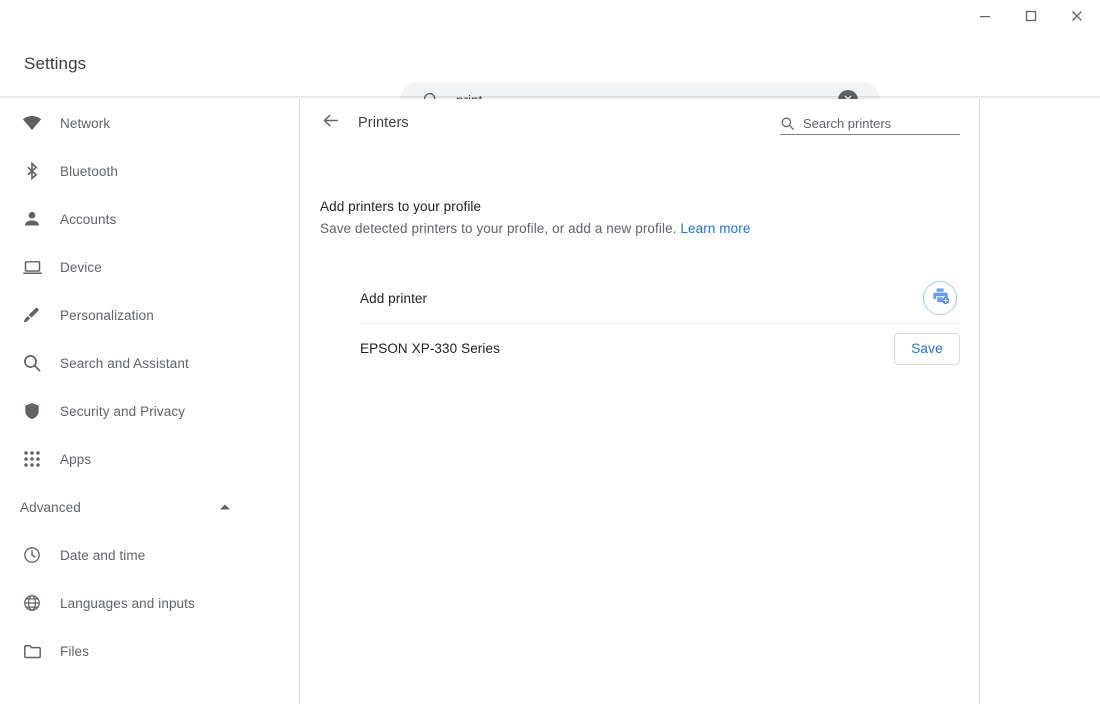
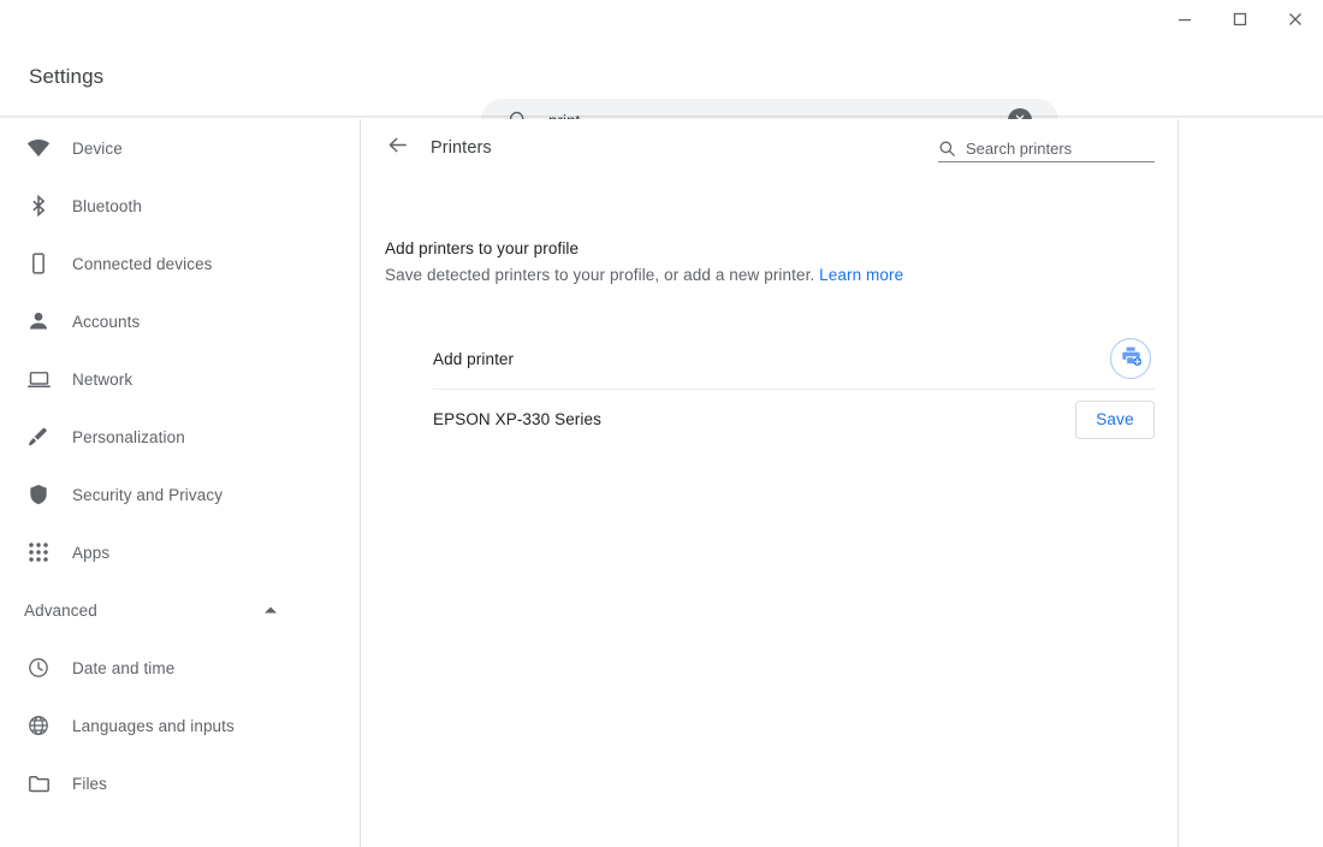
  Settings
- Network
+ Device
  Bluetooth
+ Connected devices
  Accounts
- Device
+ Network
  Personalization
- Search and Assistant
  Security and Privacy
  Apps
  Advanced
  Date and time
  Languages and inputs
  Files
  Printers
  Search printers
  Add printers to your profile
- Save detected printers to your profile, or add a new profile. Learn more
+ Save detected printers to your profile, or add a new printer. Learn more
  Add printer
  EPSON XP-330 Series
  Save
